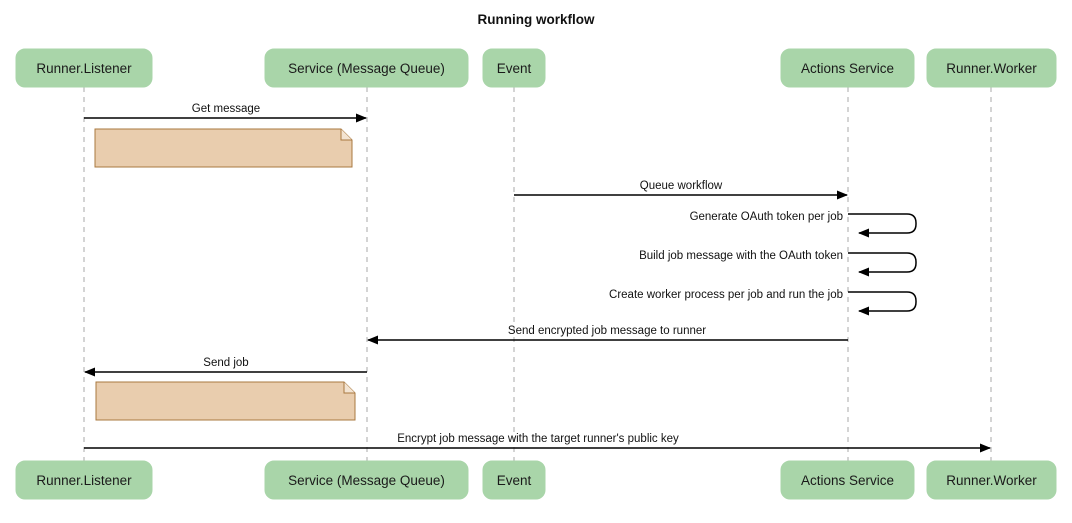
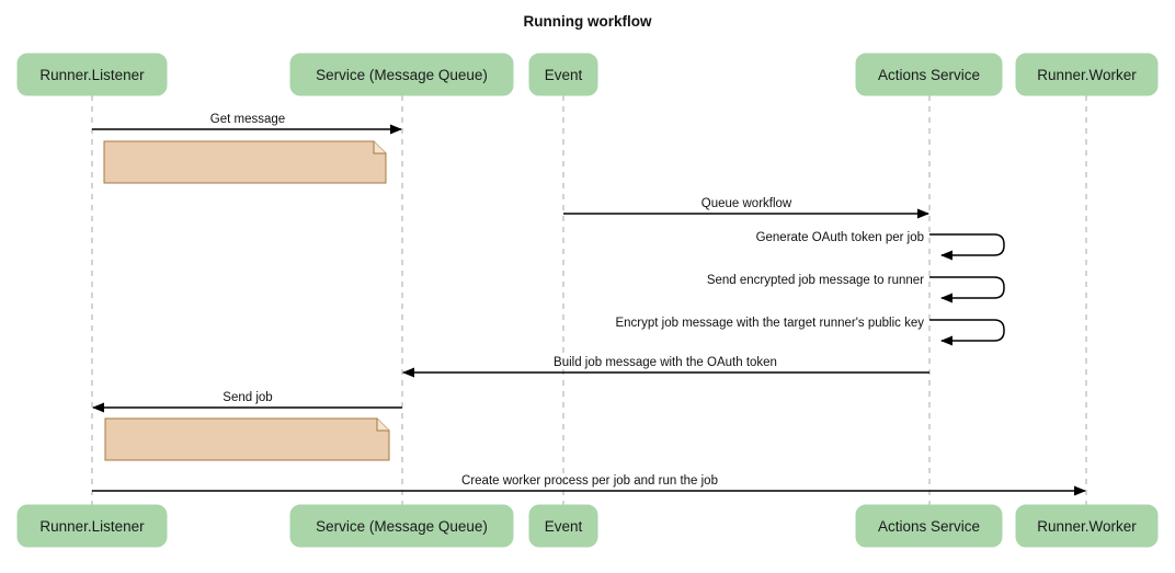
  Running workflow
  Get message
  Queue workflow
  Generate OAuth token per job
- Build job message with the OAuth token
+ Send encrypted job message to runner
- Create worker process per job and run the job
+ Encrypt job message with the target runner's public key
- Send encrypted job message to runner
+ Build job message with the OAuth token
  Send job
- Encrypt job message with the target runner's public key
+ Create worker process per job and run the job
  Runner.Listener
  Runner.Listener
  Service (Message Queue)
  Service (Message Queue)
  Event
  Event
  Actions Service
  Actions Service
  Runner.Worker
  Runner.Worker
